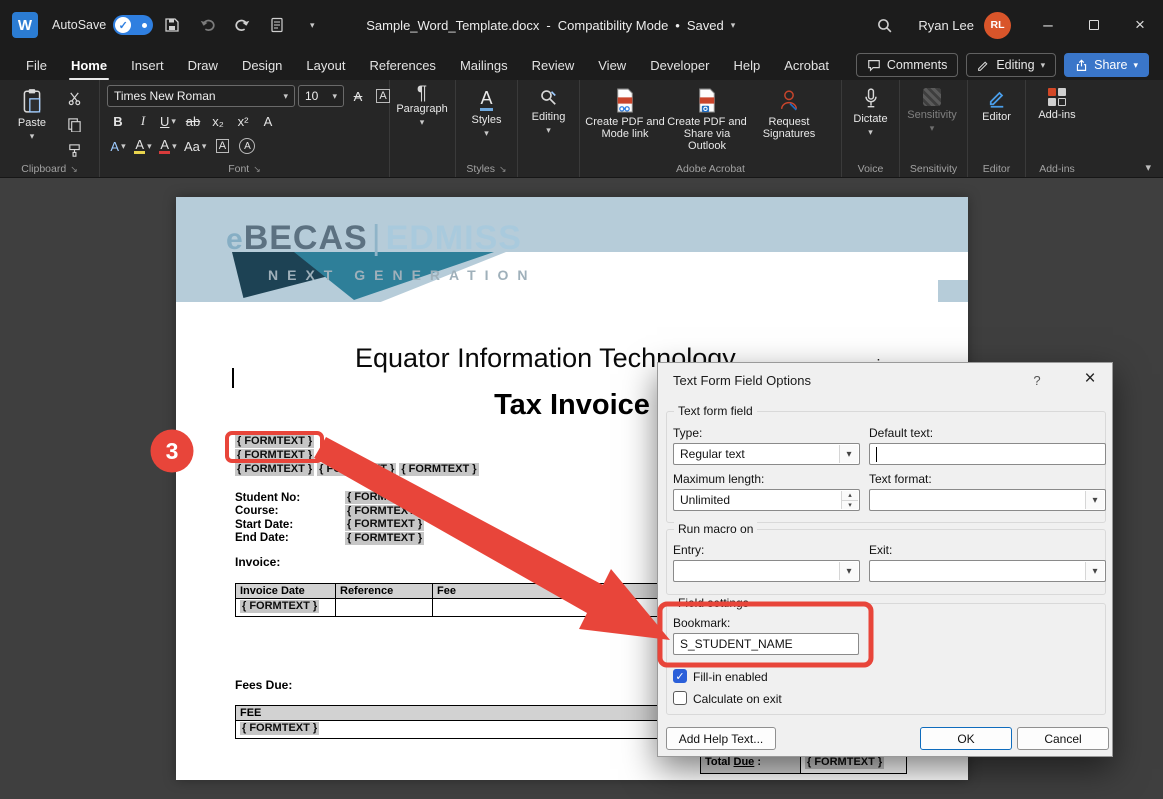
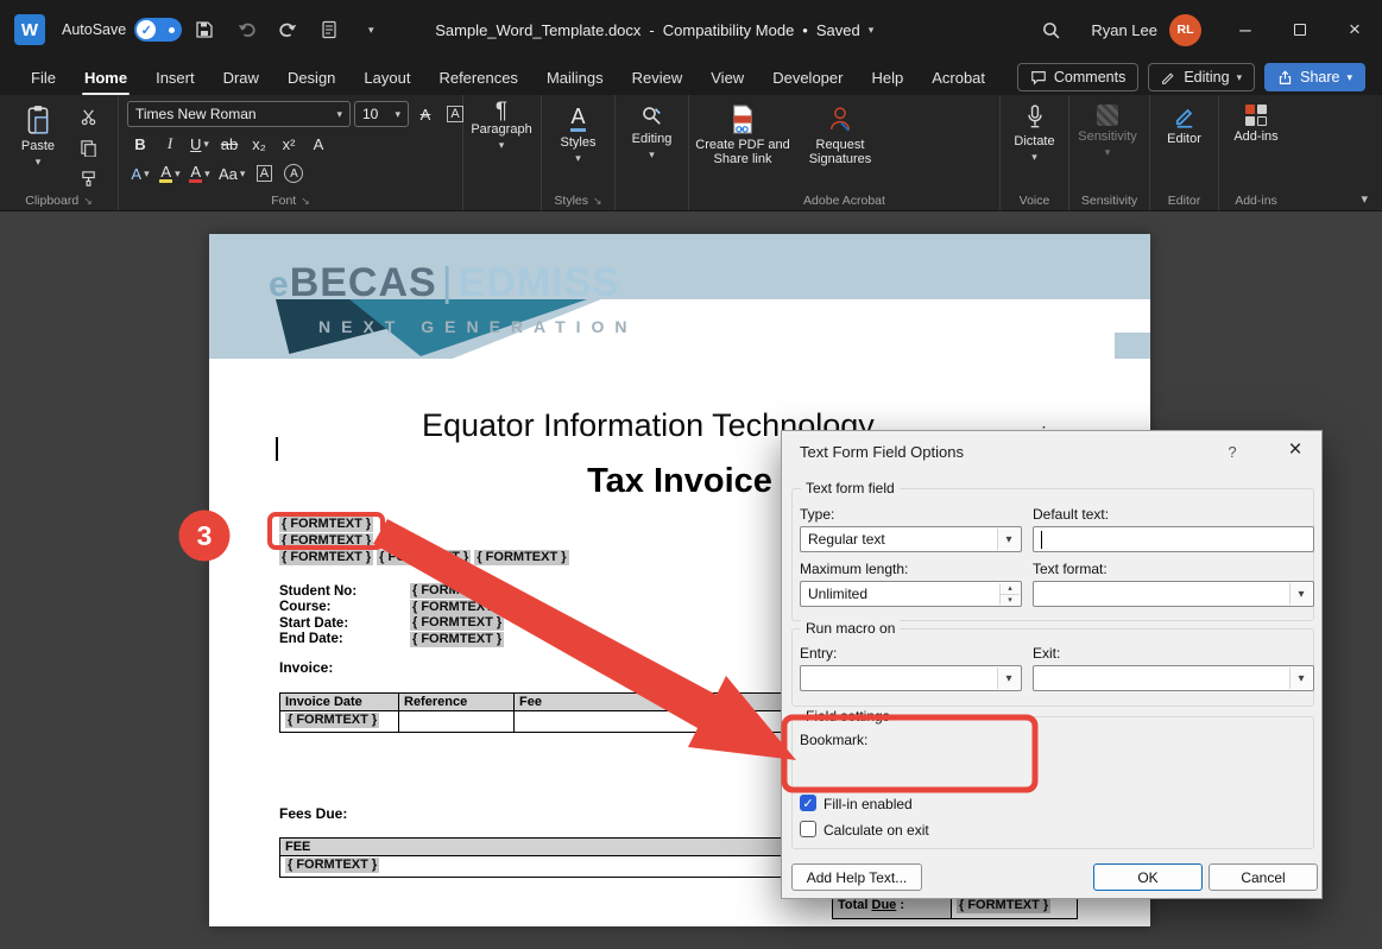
  W
  AutoSave
  ✓
  ▾
  Sample_Word_Template.docx
  -
  Compatibility Mode
  •
  Saved
  ▾
  Ryan Lee
  RL
  –
  ×
  File
  Home
  Insert
  Draw
  Design
  Layout
  References
  Mailings
  Review
  View
  Developer
  Help
  Acrobat
  Comments
  Editing
  ▾
  Share
  ▾
  Paste
  ▾
  Clipboard
  ↘
  Times New Roman
  ▾
  10
  ▾
  A
  A
  B
  I
  U
  ▾
  ab
  x₂
  x²
  A
  A
  ▾
  A
  ▾
  A
  ▾
  Aa
  ▾
  A
  A
  Font
  ↘
  ¶
  Paragraph
  ▾
  A
  Styles
  ▾
  Styles
  ↘
  Editing
  ▾
- Create PDF and Mode link
+ Create PDF and Share link
- Create PDF and Share via Outlook
  Request Signatures
  Adobe Acrobat
  Dictate
  ▾
  Voice
  Sensitivity
  ▾
  Sensitivity
  Editor
  Editor
  Add-ins
  Add-ins
  ▾
  e
  BECAS
  |
  EDMISS
  NEXT GENERATION
  Tax Invoice
  { FORMTEXT }
  { FORMTEXT }
  { FORMTEXT }
  { FORMTEXT }
  Student No:
  Course:
  { FORMTEX
  Start Date:
  { FORMTEXT }
  End Date:
  { FORMTEXT }
  Invoice:
  Invoice Date
  Reference
  Fee
  { FORMTEXT }
  Fees Due:
  FEE
  { FORMTEXT }
  Total Due :
  { FORMTEXT }
  Text Form Field Options
  ?
  ×
  Text form field
  Type:
  Regular text
  ▾
  Default text:
  Maximum length:
  Unlimited
  Text format:
  ▾
  Run macro on
  Entry:
  ▾
  Exit:
  ▾
  Bookmark:
- S_STUDENT_NAME
  ✓
  Fill-in enabled
  Calculate on exit
  Add Help Text...
  OK
  Cancel
  3
